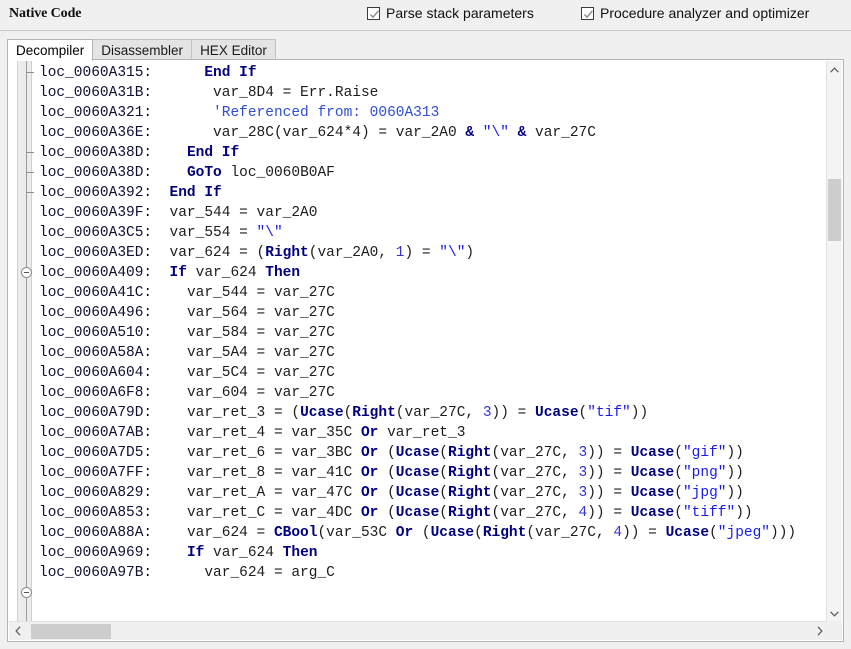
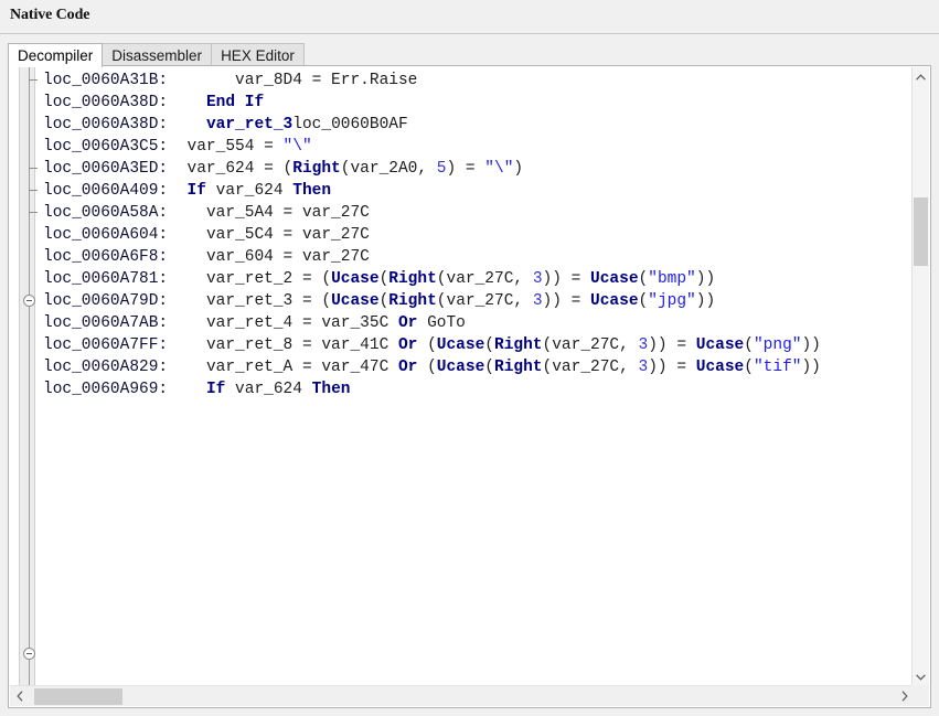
  Native Code
- Parse stack parameters
- Procedure analyzer and optimizer
  Decompiler
  Disassembler
  HEX Editor
- loc_0060A315: End If
  loc_0060A31B: var_8D4 = Err.Raise
- loc_0060A321: 'Referenced from: 0060A313
- loc_0060A36E: var_28C(var_624*4) = var_2A0 & "\" & var_27C
  loc_0060A38D: End If
- loc_0060A38D: GoTo loc_0060B0AF
+ loc_0060A38D: var_ret_3loc_0060B0AF
- loc_0060A392: End If
- loc_0060A39F: var_544 = var_2A0
  loc_0060A3C5: var_554 = "\"
- loc_0060A3ED: var_624 = (Right(var_2A0, 1) = "\")
+ loc_0060A3ED: var_624 = (Right(var_2A0, 5) = "\")
  loc_0060A409: If var_624 Then
- loc_0060A41C: var_544 = var_27C
- loc_0060A496: var_564 = var_27C
- loc_0060A510: var_584 = var_27C
  loc_0060A58A: var_5A4 = var_27C
  loc_0060A604: var_5C4 = var_27C
  loc_0060A6F8: var_604 = var_27C
+ loc_0060A781: var_ret_2 = (Ucase(Right(var_27C, 3)) = Ucase("bmp"))
- loc_0060A79D: var_ret_3 = (Ucase(Right(var_27C, 3)) = Ucase("tif"))
+ loc_0060A79D: var_ret_3 = (Ucase(Right(var_27C, 3)) = Ucase("jpg"))
- loc_0060A7AB: var_ret_4 = var_35C Or var_ret_3
+ loc_0060A7AB: var_ret_4 = var_35C Or GoTo
- loc_0060A7D5: var_ret_6 = var_3BC Or (Ucase(Right(var_27C, 3)) = Ucase("gif"))
  loc_0060A7FF: var_ret_8 = var_41C Or (Ucase(Right(var_27C, 3)) = Ucase("png"))
- loc_0060A829: var_ret_A = var_47C Or (Ucase(Right(var_27C, 3)) = Ucase("jpg"))
+ loc_0060A829: var_ret_A = var_47C Or (Ucase(Right(var_27C, 3)) = Ucase("tif"))
- loc_0060A853: var_ret_C = var_4DC Or (Ucase(Right(var_27C, 4)) = Ucase("tiff"))
- loc_0060A88A: var_624 = CBool(var_53C Or (Ucase(Right(var_27C, 4)) = Ucase("jpeg")))
  loc_0060A969: If var_624 Then
- loc_0060A97B: var_624 = arg_C
